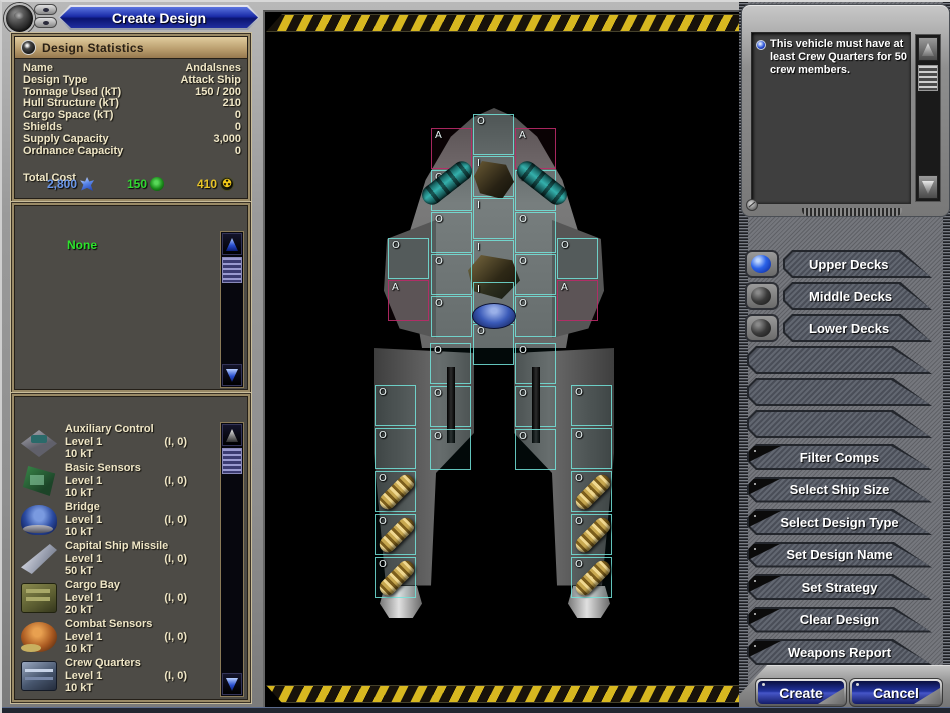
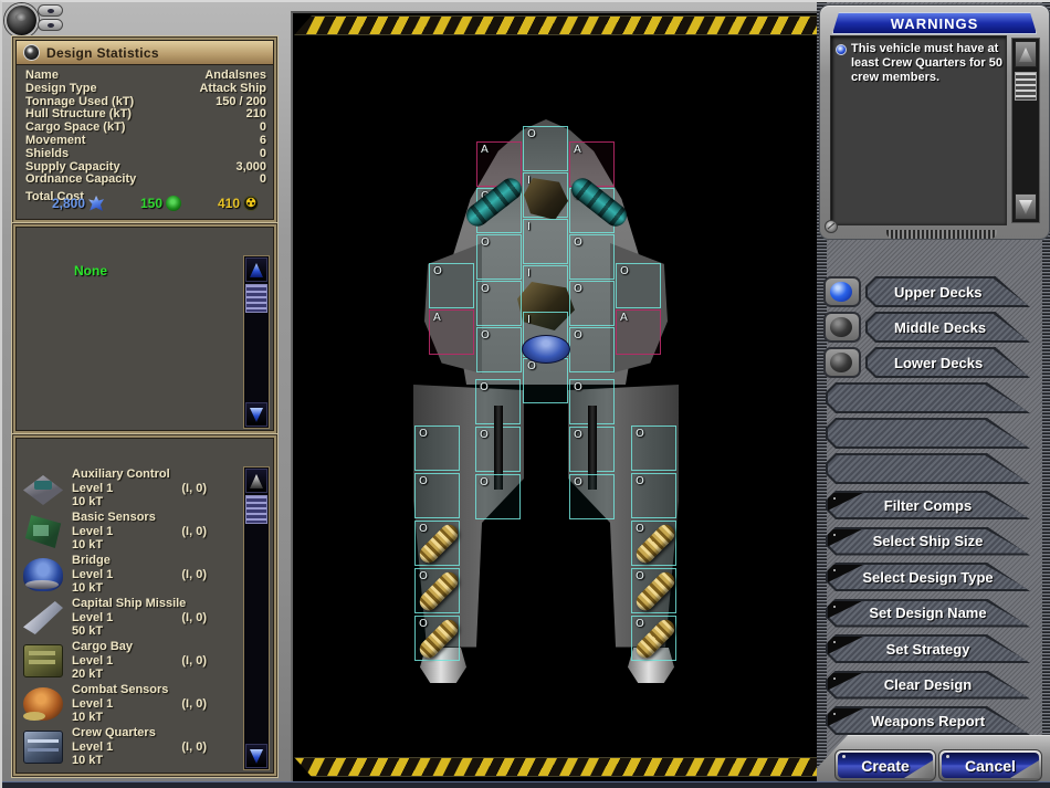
- Create Design
  Design Statistics
  Name
  Andalsnes
  Design Type
  Attack Ship
  Tonnage Used (kT)
  150 / 200
  Hull Structure (kT)
  210
  Cargo Space (kT)
  0
+ Movement
+ 6
  Shields
  0
  Supply Capacity
  3,000
  Ordnance Capacity
  0
  Total Cost
  2,800
  150
  410
  ☢
  None
  Auxiliary Control
  Level 1
  10 kT
  (I, 0)
  Basic Sensors
  Level 1
  10 kT
  (I, 0)
  Bridge
  Level 1
  10 kT
  (I, 0)
  Capital Ship Missile
  Level 1
  50 kT
  (I, 0)
  Cargo Bay
  Level 1
  20 kT
  (I, 0)
  Combat Sensors
  Level 1
  10 kT
  (I, 0)
  Crew Quarters
  Level 1
  10 kT
  (I, 0)
  O
  A
  A
  I
  I
  O
  O
  I
  O
  O
  O
  O
  I
  A
  A
  O
  O
  O
  O
  O
  O
  O
  O
  O
  O
  O
  O
  O
  O
  O
  O
  O
  O
  O
+ WARNINGS
  This vehicle must have at least Crew Quarters for 50 crew members.
  Upper Decks
  Middle Decks
  Lower Decks
  Filter Comps
  Select Ship Size
  Select Design Type
  Set Design Name
  Set Strategy
  Clear Design
  Weapons Report
  Create
  Cancel
